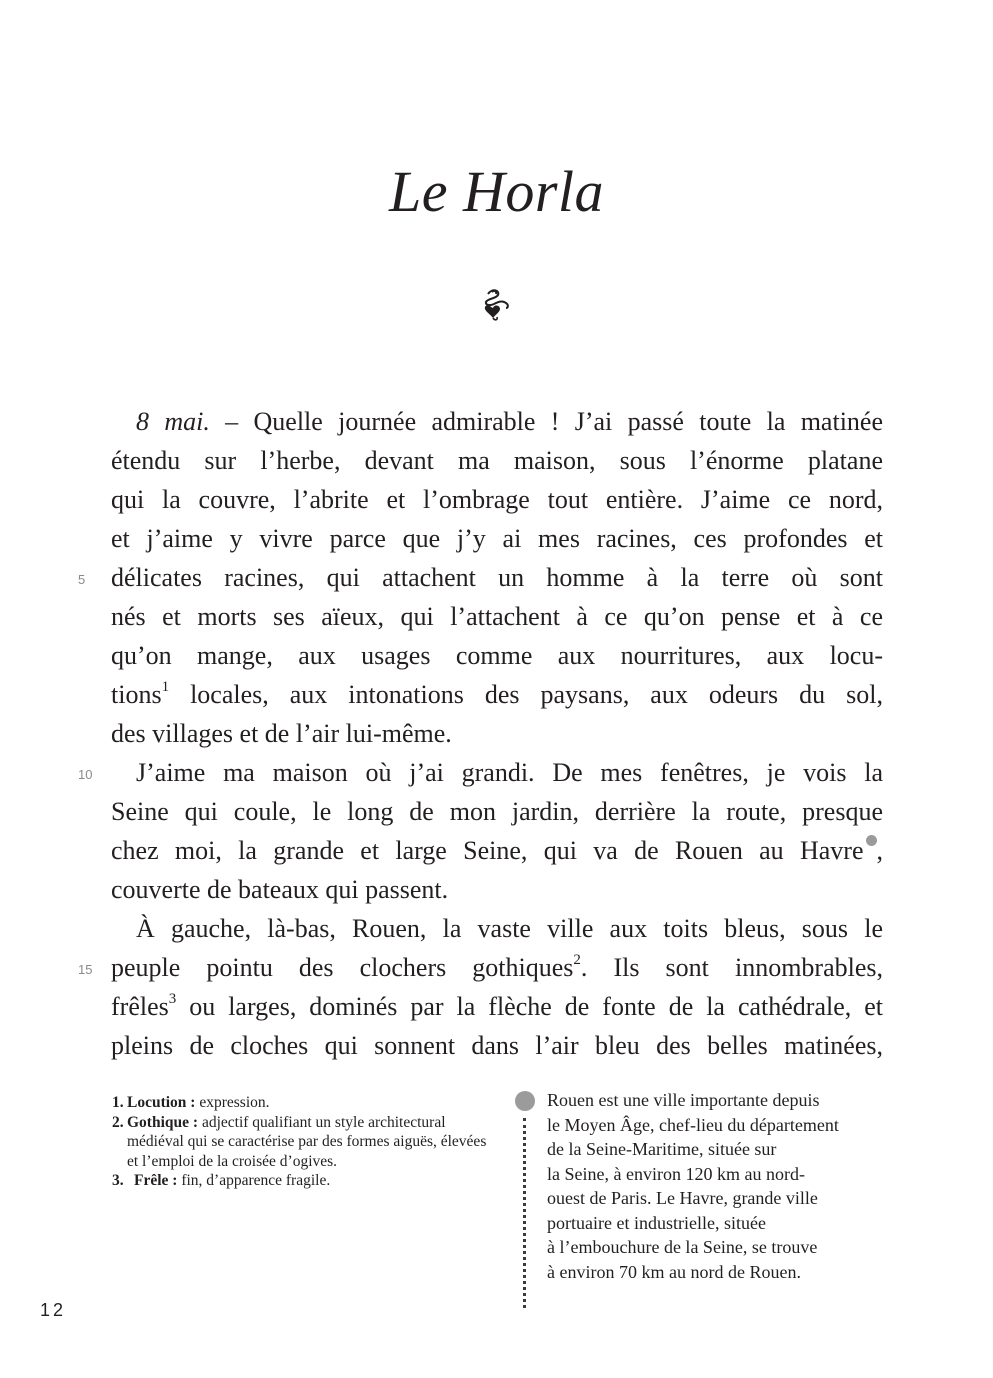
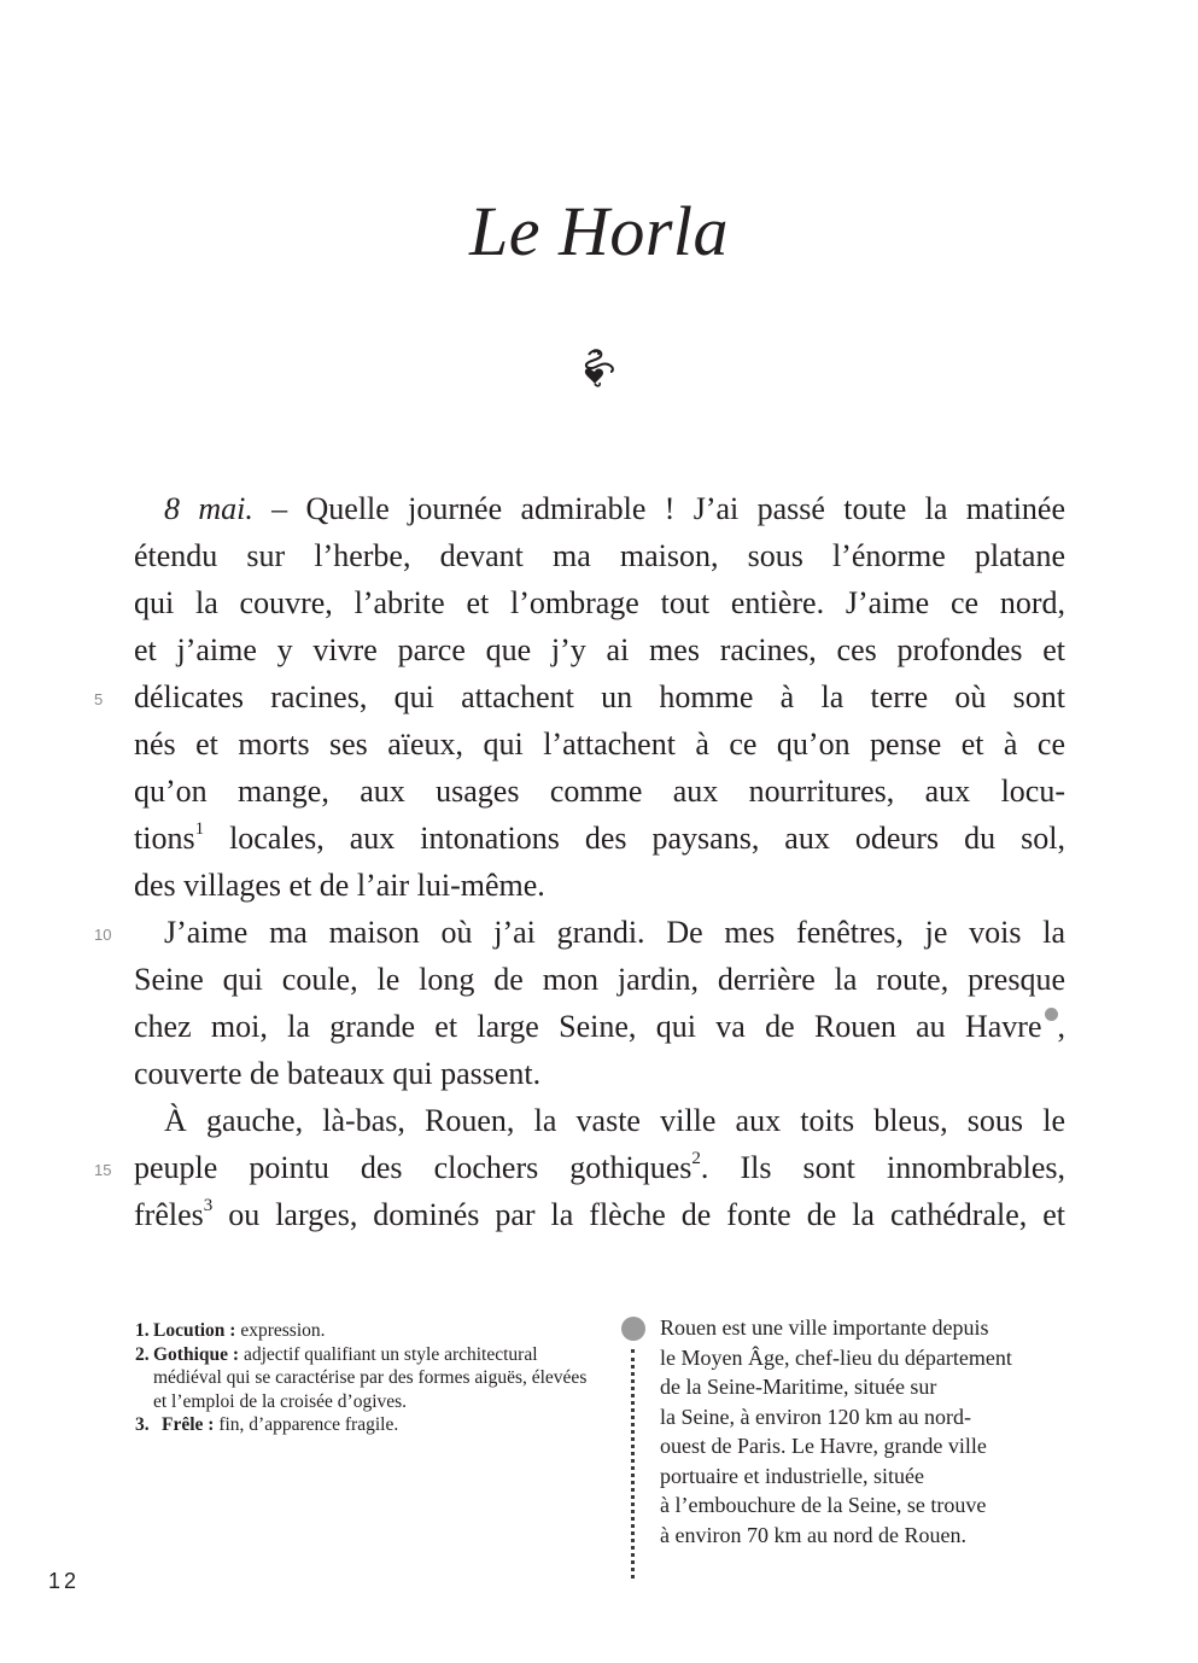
  Le Horla
  8 mai. – Quelle journée admirable ! J’ai passé toute la matinée
  étendu sur l’herbe, devant ma maison, sous l’énorme platane
  qui la couvre, l’abrite et l’ombrage tout entière. J’aime ce nord,
  et j’aime y vivre parce que j’y ai mes racines, ces profondes et
  5
  délicates racines, qui attachent un homme à la terre où sont
  nés et morts ses aïeux, qui l’attachent à ce qu’on pense et à ce
  qu’on mange, aux usages comme aux nourritures, aux locu-
  tions1 locales, aux intonations des paysans, aux odeurs du sol,
  des villages et de l’air lui-même.
  10
  J’aime ma maison où j’ai grandi. De mes fenêtres, je vois la
  Seine qui coule, le long de mon jardin, derrière la route, presque
  chez moi, la grande et large Seine, qui va de Rouen au Havre ,
  couverte de bateaux qui passent.
  À gauche, là-bas, Rouen, la vaste ville aux toits bleus, sous le
  15
  peuple pointu des clochers gothiques2. Ils sont innombrables,
  frêles3 ou larges, dominés par la flèche de fonte de la cathédrale, et
- pleins de cloches qui sonnent dans l’air bleu des belles matinées,
  1.
  Locution : expression.
  2.
  Gothique : adjectif qualifiant un style architectural médiéval qui se caractérise par des formes aiguës, élevées et l’emploi de la croisée d’ogives.
  3.
  Frêle : fin, d’apparence fragile.
  Rouen est une ville importante depuis
  le Moyen Âge, chef-lieu du département
  de la Seine-Maritime, située sur
  la Seine, à environ 120 km au nord-
  ouest de Paris. Le Havre, grande ville
  portuaire et industrielle, située
  à l’embouchure de la Seine, se trouve
  à environ 70 km au nord de Rouen.
  12
